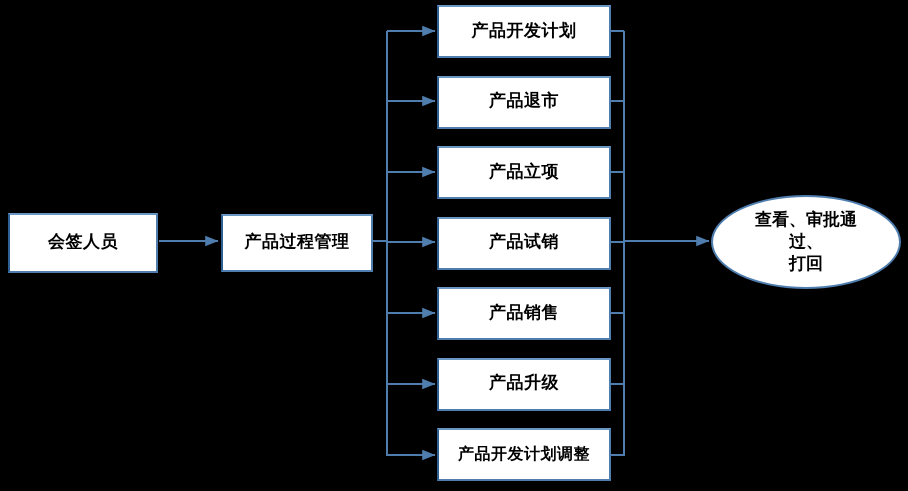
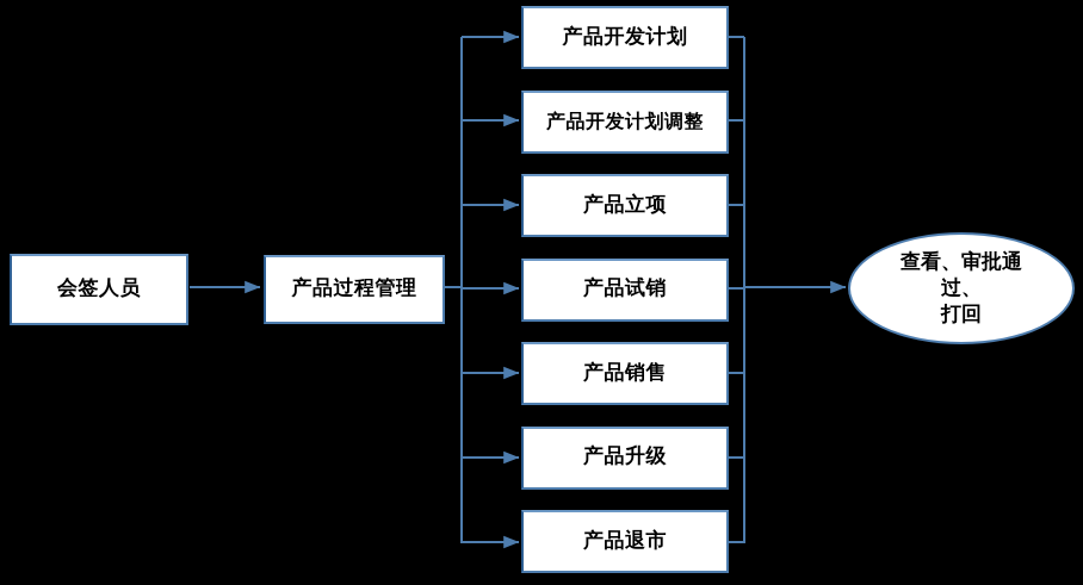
  会签人员
  产品过程管理
  产品开发计划
- 产品退市
+ 产品开发计划调整
  产品立项
  产品试销
  产品销售
  产品升级
- 产品开发计划调整
+ 产品退市
  查看、审批通过、
  打回
